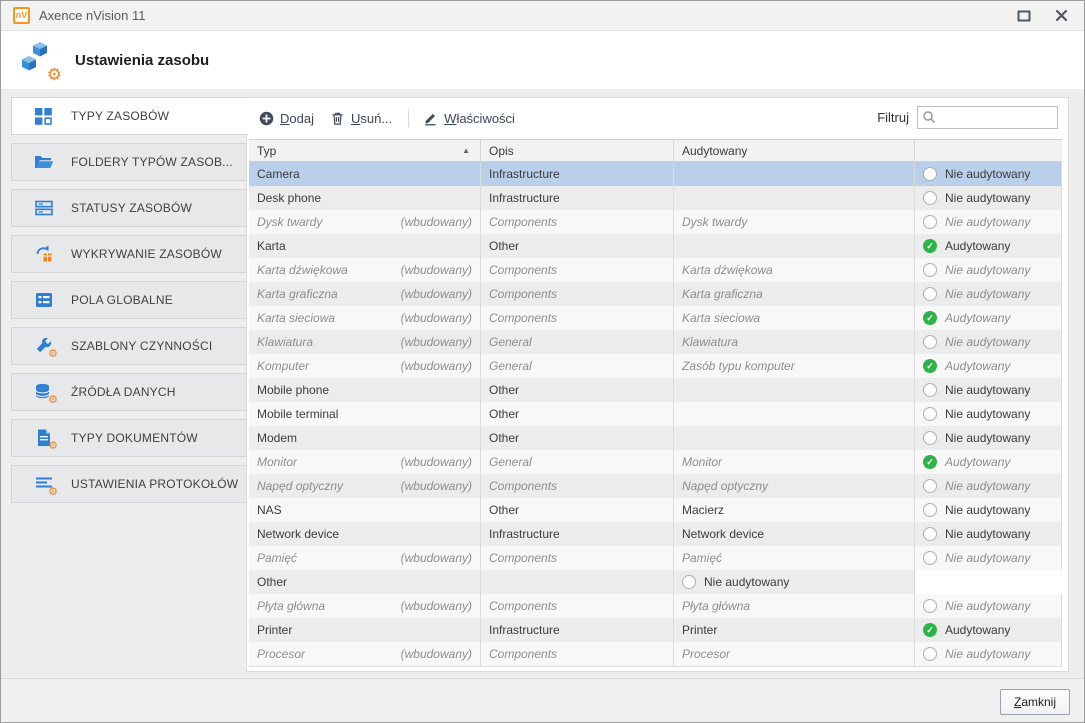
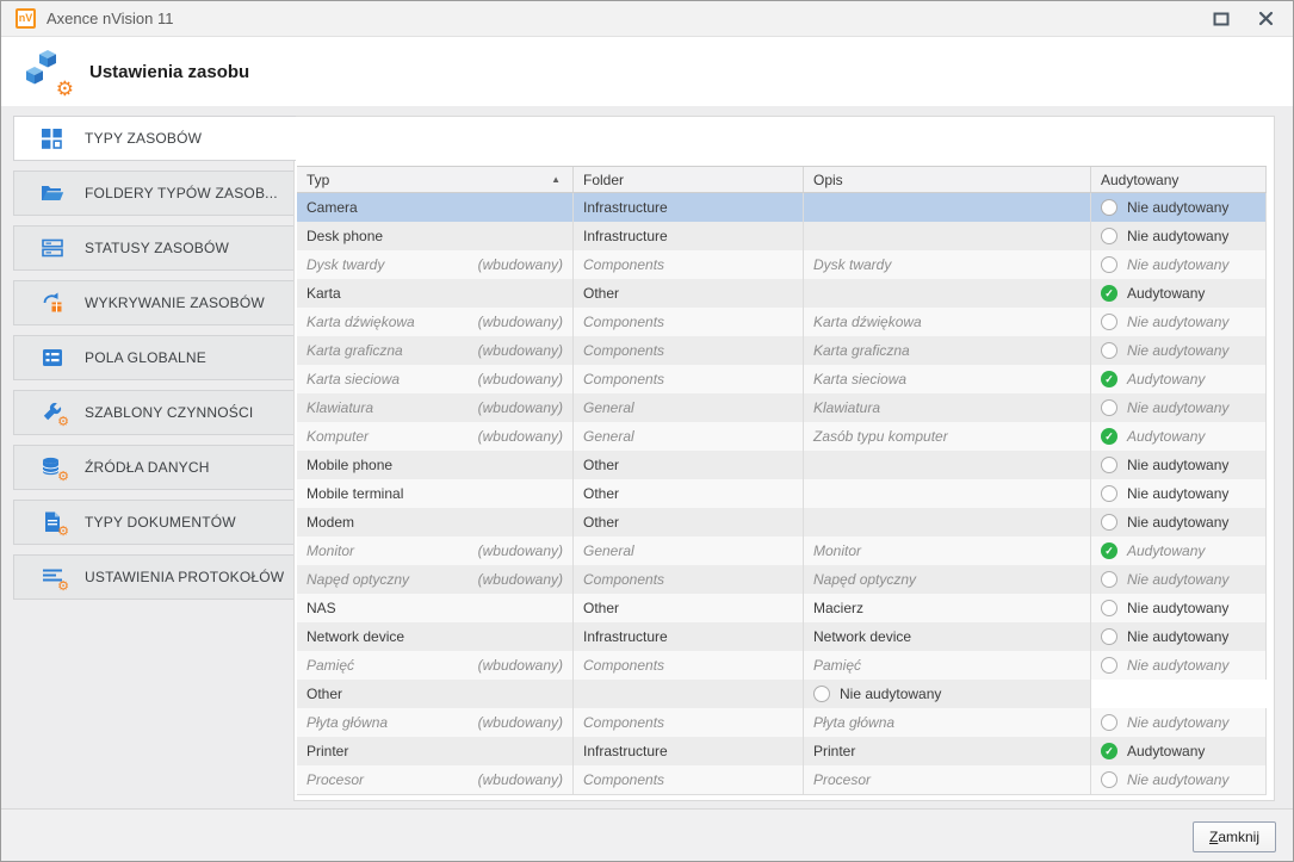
  nV
  Axence nVision 11
  ⚙
  Ustawienia zasobu
  TYPY ZASOBÓW
  FOLDERY TYPÓW ZASOB...
  STATUSY ZASOBÓW
  WYKRYWANIE ZASOBÓW
  POLA GLOBALNE
  ⚙
  SZABLONY CZYNNOŚCI
  ⚙
  ŹRÓDŁA DANYCH
  ⚙
  TYPY DOKUMENTÓW
  ⚙
  USTAWIENIA PROTOKOŁÓW
- Dodaj
- Usuń...
- Właściwości
- Filtruj
  Typ
  ▲
+ Folder
  Opis
  Audytowany
  Camera
  Infrastructure
  Nie audytowany
  Desk phone
  Infrastructure
  Nie audytowany
  Dysk twardy
  (wbudowany)
  Components
  Dysk twardy
  Nie audytowany
  Karta
  Other
  ✓
  Audytowany
  Karta dźwiękowa
  (wbudowany)
  Components
  Karta dźwiękowa
  Nie audytowany
  Karta graficzna
  (wbudowany)
  Components
  Karta graficzna
  Nie audytowany
  Karta sieciowa
  (wbudowany)
  Components
  Karta sieciowa
  ✓
  Audytowany
  Klawiatura
  (wbudowany)
  General
  Klawiatura
  Nie audytowany
  Komputer
  (wbudowany)
  General
  Zasób typu komputer
  ✓
  Audytowany
  Mobile phone
  Other
  Nie audytowany
  Mobile terminal
  Other
  Nie audytowany
  Modem
  Other
  Nie audytowany
  Monitor
  (wbudowany)
  General
  Monitor
  ✓
  Audytowany
  Napęd optyczny
  (wbudowany)
  Components
  Napęd optyczny
  Nie audytowany
  NAS
  Other
  Macierz
  Nie audytowany
  Network device
  Infrastructure
  Network device
  Nie audytowany
  Pamięć
  (wbudowany)
  Components
  Pamięć
  Nie audytowany
  Other
  Nie audytowany
  Płyta główna
  (wbudowany)
  Components
  Płyta główna
  Nie audytowany
  Printer
  Infrastructure
  Printer
  ✓
  Audytowany
  Procesor
  (wbudowany)
  Components
  Procesor
  Nie audytowany
  Zamknij
